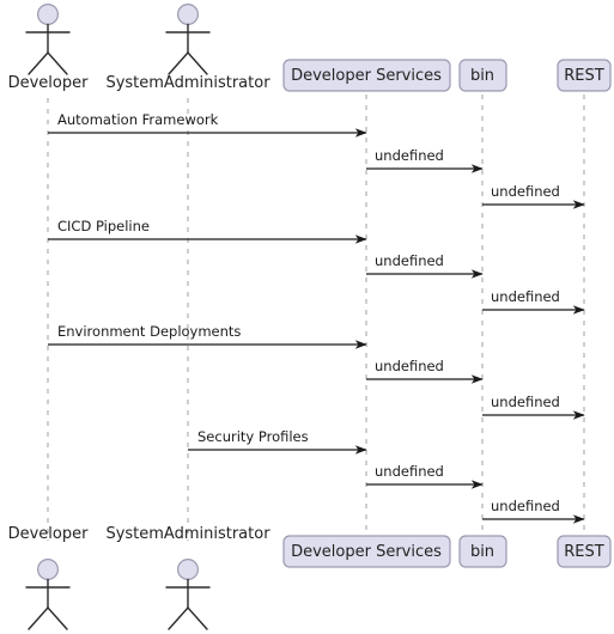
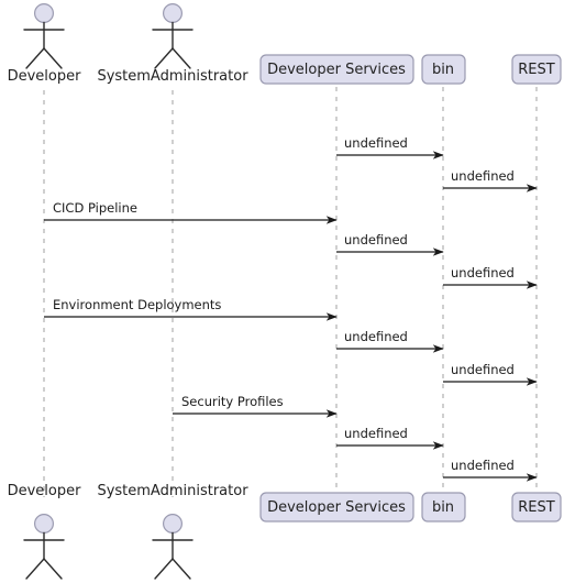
  Developer
  Developer
  SystemAdministrator
  SystemAdministrator
  Developer Services
  Developer Services
  bin
  bin
  REST
  REST
- Automation Framework
  undefined
  undefined
  CICD Pipeline
  undefined
  undefined
  Environment Deployments
  undefined
  undefined
  Security Profiles
  undefined
  undefined
